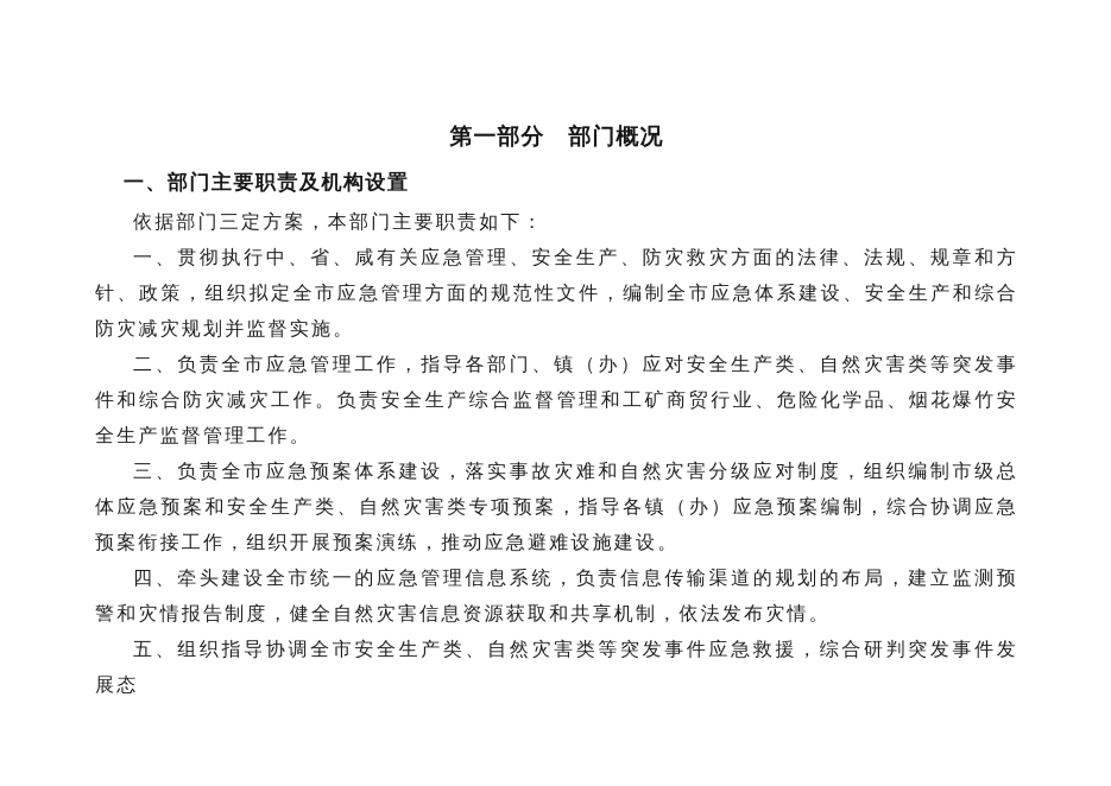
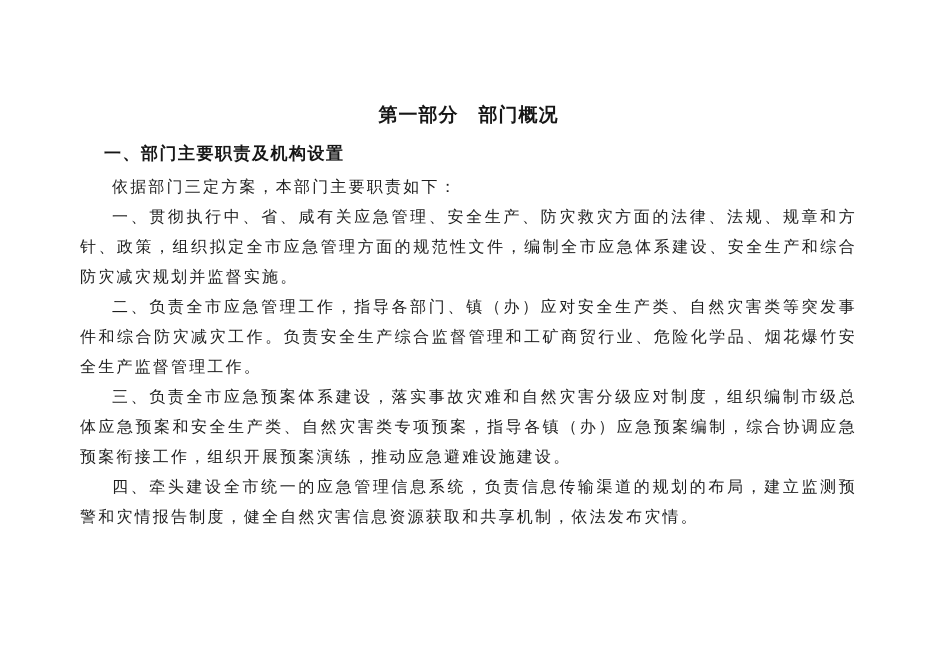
  第一部分 部门概况
  一、部门主要职责及机构设置
  依据部门三定方案，本部门主要职责如下：
  一、贯彻执行中、省、咸有关应急管理、安全生产、防灾救灾方面的法律、法规、规章和方针、政策，组织拟定全市应急管理方面的规范性文件，编制全市应急体系建设、安全生产和综合防灾减灾规划并监督实施。
  二、负责全市应急管理工作，指导各部门、镇（办）应对安全生产类、自然灾害类等突发事件和综合防灾减灾工作。负责安全生产综合监督管理和工矿商贸行业、危险化学品、烟花爆竹安全生产监督管理工作。
  三、负责全市应急预案体系建设，落实事故灾难和自然灾害分级应对制度，组织编制市级总体应急预案和安全生产类、自然灾害类专项预案，指导各镇（办）应急预案编制，综合协调应急预案衔接工作，组织开展预案演练，推动应急避难设施建设。
  四、牵头建设全市统一的应急管理信息系统，负责信息传输渠道的规划的布局，建立监测预警和灾情报告制度，健全自然灾害信息资源获取和共享机制，依法发布灾情。
- 五、组织指导协调全市安全生产类、自然灾害类等突发事件应急救援，综合研判突发事件发展态
